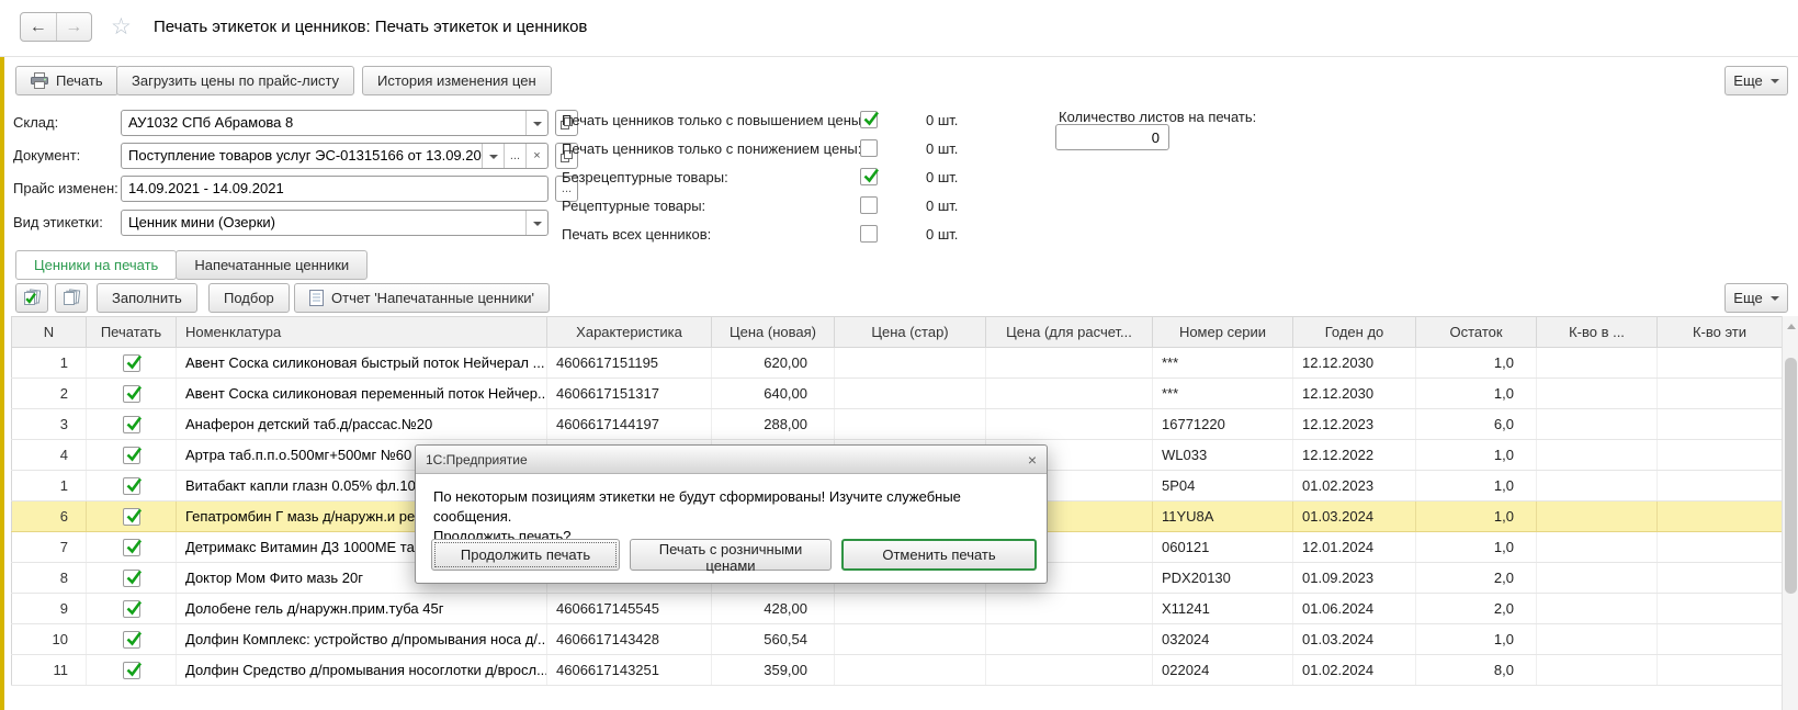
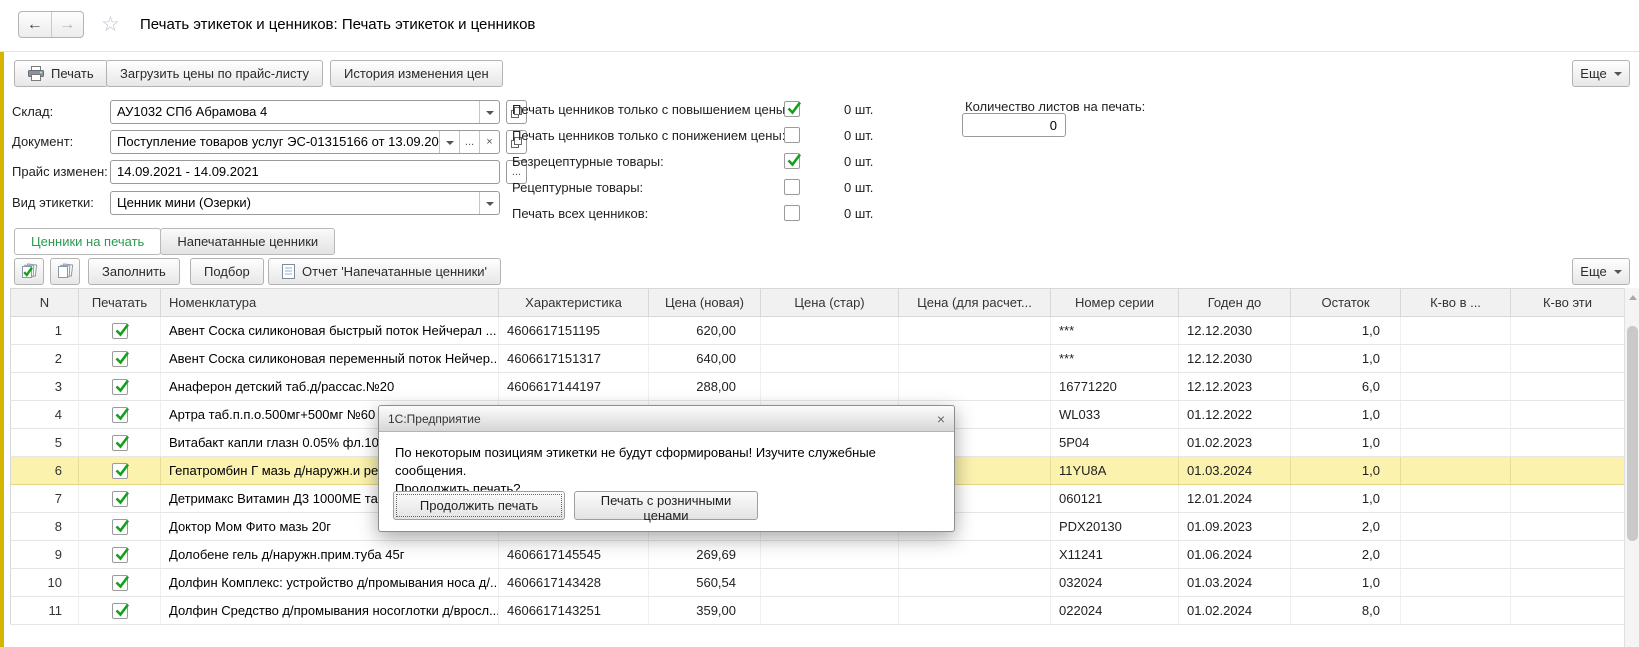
  ←
  →
  ☆
  Печать этикеток и ценников: Печать этикеток и ценников
  Печать
  Загрузить цены по прайс-листу
  История изменения цен
  Еще
  Склад:
- АУ1032 СПб Абрамова 8
+ АУ1032 СПб Абрамова 4
  Документ:
  Поступление товаров услуг ЭС-01315166 от 13.09.20
  ...
  ×
  Прайс изменен:
  14.09.2021 - 14.09.2021
  ...
  Вид этикетки:
  Ценник мини (Озерки)
  Печать ценников только с повышением цены
  0 шт.
  Печать ценников только с понижением цены
  0 шт.
  Безрецептурные товары:
  0 шт.
  Рецептурные товары:
  0 шт.
  Печать всех ценников:
  0 шт.
  Количество листов на печать:
  0
  Ценники на печать
  Напечатанные ценники
  Заполнить
  Подбор
  Отчет 'Напечатанные ценники'
  Еще
  N	Печатать	Номенклатура	Характеристика	Цена (новая)	Цена (стар)	Цена (для расчет...	Номер серии	Годен до	Остаток	К-во в ...	К-во эти
  1		Авент Соска силиконовая быстрый поток Нейчерал ...	4606617151195	620,00			***	12.12.2030	1,0
  2		Авент Соска силиконовая переменный поток Нейчер..	4606617151317	640,00			***	12.12.2030	1,0
  3		Анаферон детский таб.д/рассас.№20	4606617144197	288,00			16771220	12.12.2023	6,0
- 4		Артра таб.п.п.о.500мг+500мг №60					WL033	12.12.2022	1,0
+ 4		Артра таб.п.п.о.500мг+500мг №60					WL033	01.12.2022	1,0
- 1		Витабакт капли глазн 0.05% фл.10					5P04	01.02.2023	1,0
+ 5		Витабакт капли глазн 0.05% фл.10					5P04	01.02.2023	1,0
  6		Гепатромбин Г мазь д/наружн.и ре					11YU8A	01.03.2024	1,0
  7		Детримакс Витамин Д3 1000МЕ та					060121	12.01.2024	1,0
  8		Доктор Мом Фито мазь 20г					PDX20130	01.09.2023	2,0
- 9		Долобене гель д/наружн.прим.туба 45г	4606617145545	428,00			X11241	01.06.2024	2,0
+ 9		Долобене гель д/наружн.прим.туба 45г	4606617145545	269,69			X11241	01.06.2024	2,0
  10		Долфин Комплекс: устройство д/промывания носа д/..	4606617143428	560,54			032024	01.03.2024	1,0
  11		Долфин Средство д/промывания носоглотки д/вросл..	4606617143251	359,00			022024	01.02.2024	8,0
  1С:Предприятие
  ×
  По некоторым позициям этикетки не будут сформированы! Изучите служебные сообщения.
  Продолжить печать?
  Продолжить печать
  Печать с розничными ценами
- Отменить печать
